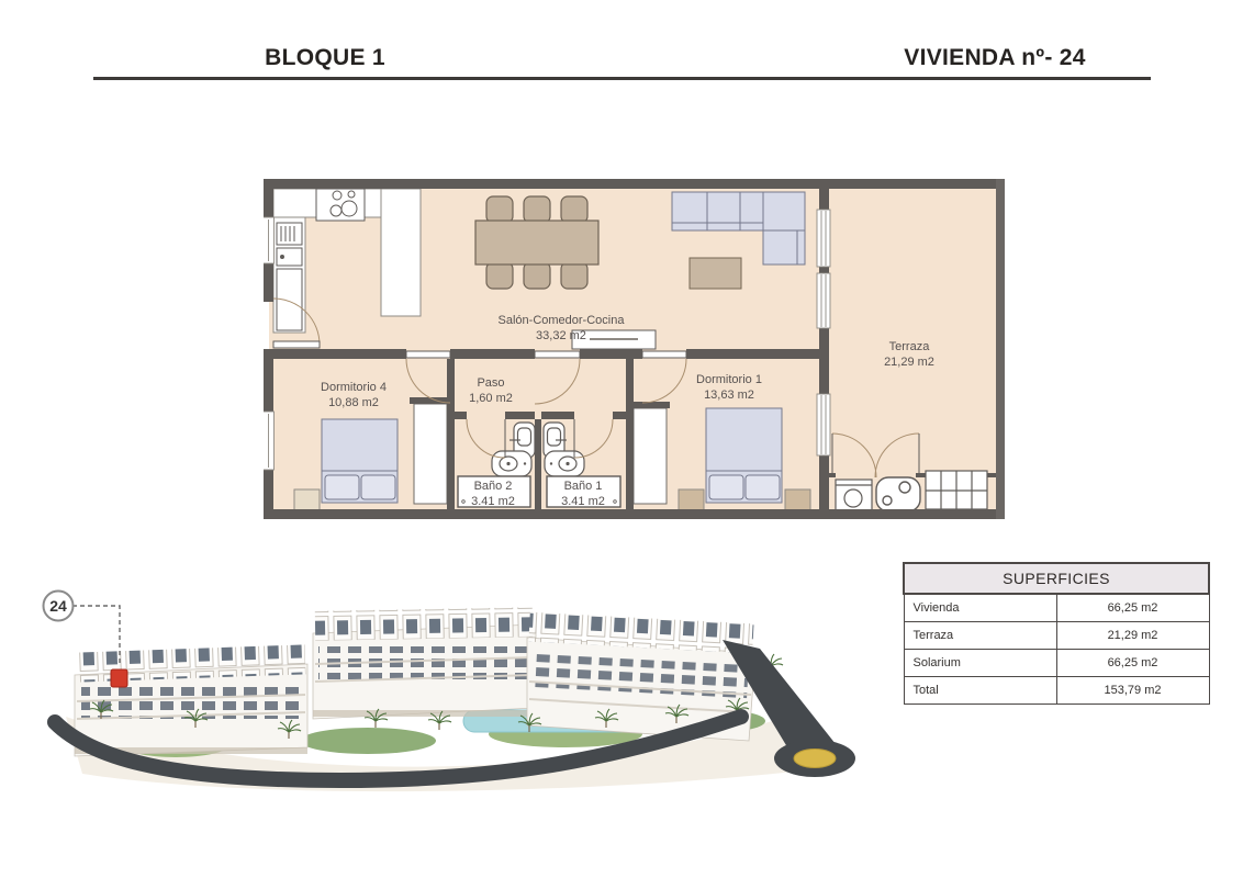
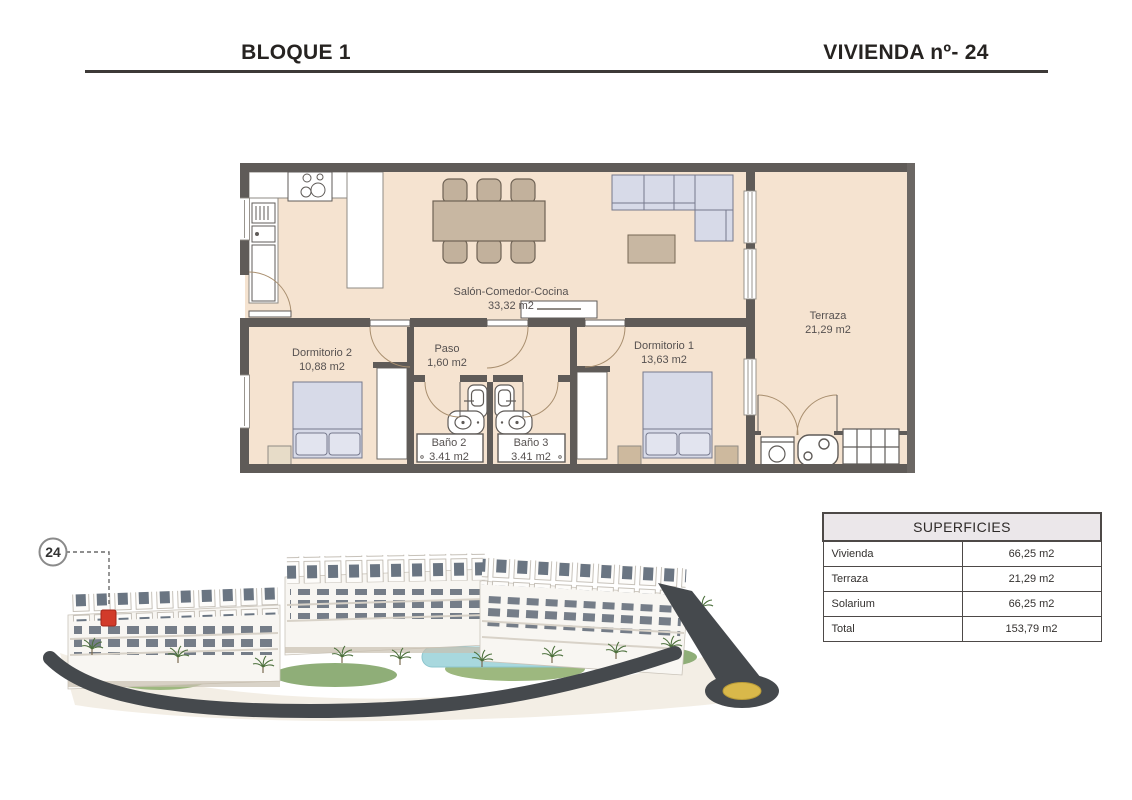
  BLOQUE 1
  VIVIENDA nº- 24
  Salón-Comedor-Cocina
  33,32 m2
  Paso
  1,60 m2
- Dormitorio 4
+ Dormitorio 2
  10,88 m2
  Dormitorio 1
  13,63 m2
  Baño 2
  3.41 m2
- Baño 1
+ Baño 3
  3.41 m2
  Terraza
  21,29 m2
  24
  SUPERFICIES
  Vivienda	66,25 m2
  Terraza	21,29 m2
  Solarium	66,25 m2
  Total	153,79 m2
